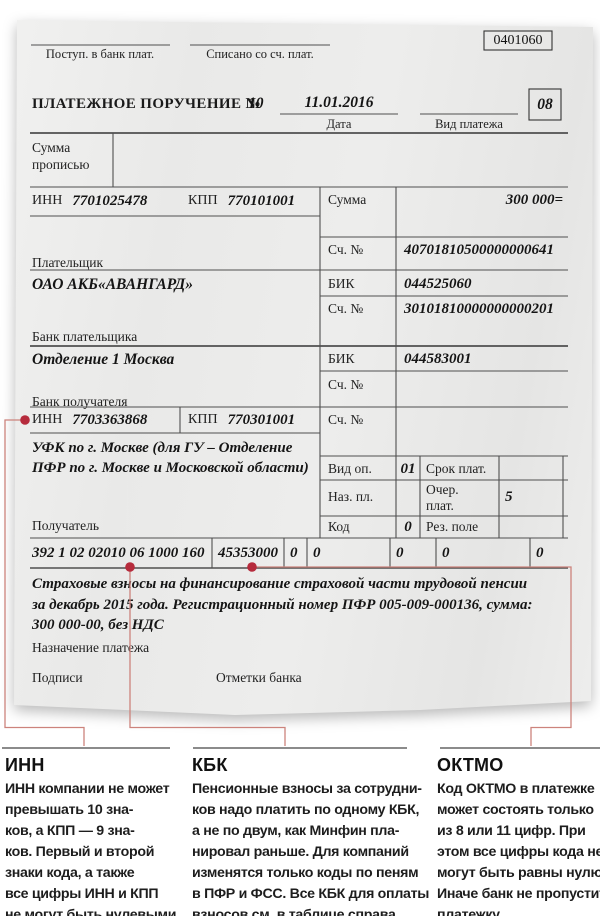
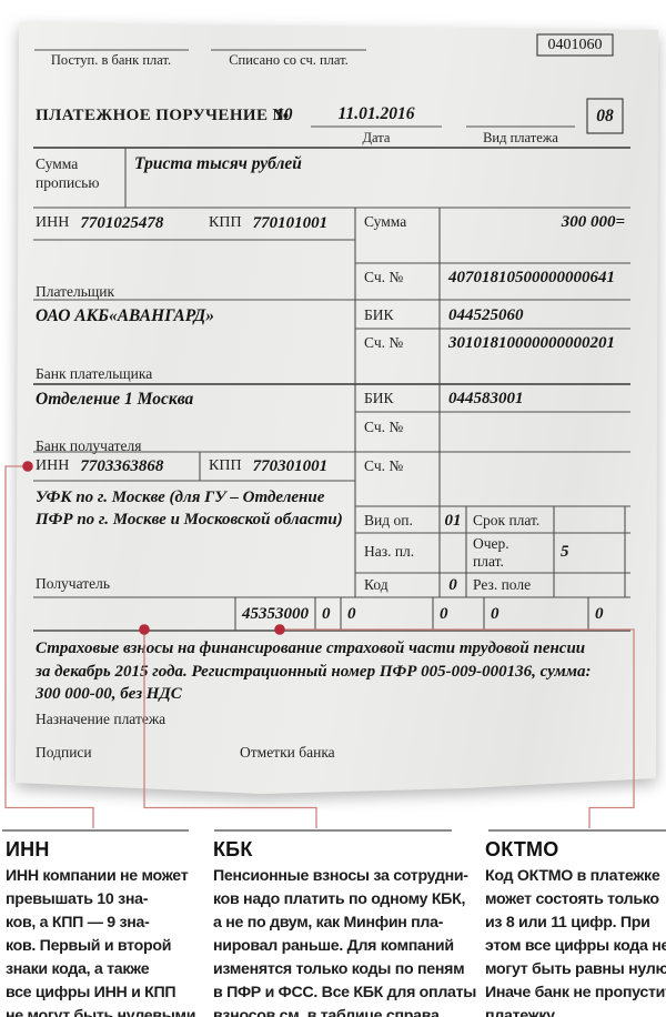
  Поступ. в банк плат.
  Списано со сч. плат.
  0401060
  ПЛАТЕЖНОЕ ПОРУЧЕНИЕ №
  10
  11.01.2016
  Дата
  Вид платежа
  08
  Сумма
  прописью
+ Триста тысяч рублей
  ИНН
  7701025478
  КПП
  770101001
  Сумма
  300 000=
  Сч. №
  40701810500000000641
  Плательщик
  ОАО АКБ«АВАНГАРД»
  БИК
  044525060
  Сч. №
  30101810000000000201
  Банк плательщика
  Отделение 1 Москва
  БИК
  044583001
  Сч. №
  Банк получателя
  ИНН
  7703363868
  КПП
  770301001
  Сч. №
  УФК по г. Москве (для ГУ – Отделение
  ПФР по г. Москве и Московской области)
  Вид оп.
  01
  Срок плат.
  Наз. пл.
  Очер.
  плат.
  5
  Код
  0
  Рез. поле
  Получатель
- 392 1 02 02010 06 1000 160
  45353000
  0
  0
  0
  0
  0
  Страховые взносы на финансирование страховой части трудовой пенсии
  за декабрь 201 года. Регистрационный номер ПФР 005-009-000136, сумма:
  300 000-00, без НДС
  Назначение платежа
  Подписи
  Отметки банка
  ИНН
  ИНН компании не может
  превышать 10 зна-
  ков, а КПП — 9 зна-
  ков. Первый и второй
  знаки кода, а также
  все цифры ИНН и КПП
  не могут быть нулевыми.
  КБК
  Пенсионные взносы за сотрудни-
  ков надо платить по одному КБК,
  а не по двум, как Минфин пла-
  нировал раньше. Для компаний
  изменятся только коды по пеням
  в ПФР и ФСС. Все КБК для оплаты
  взносов см. в таблице справа.
  ОКТМО
  Код ОКТМО в платежке
  может состоять только
  из 8 или 11 цифр. При
  этом все цифры кода не
  могут быть равны нулю
  Иначе банк не пропусти
  платежку.
